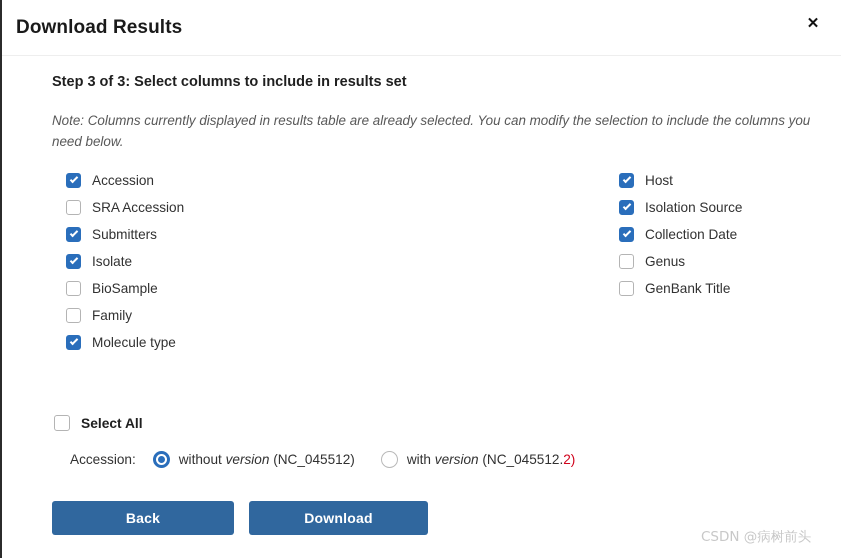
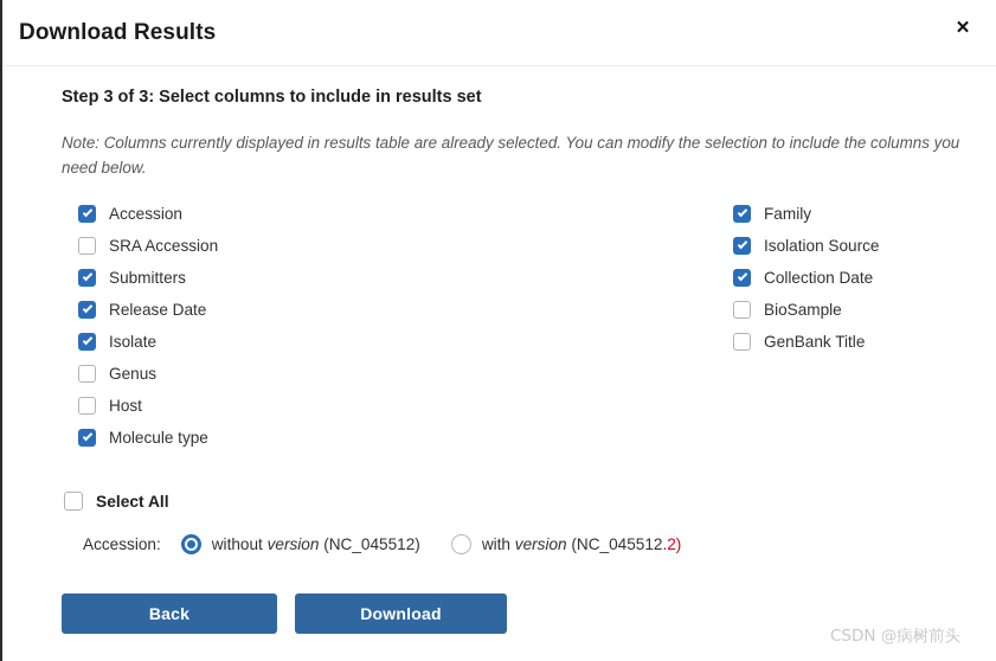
  Download Results
  ✕
  Step 3 of 3: Select columns to include in results set
  Note: Columns currently displayed in results table are already selected. You can modify the selection to include the columns you need below.
  Accession
  SRA Accession
  Submitters
+ Release Date
  Isolate
- BioSample
+ Genus
- Family
+ Host
  Molecule type
- Host
+ Family
  Isolation Source
  Collection Date
- Genus
+ BioSample
  GenBank Title
  Select All
  Accession:
  without version (NC_045512)
  with version (NC_045512.2)
  Back
  Download
  CSDN @病树前头
